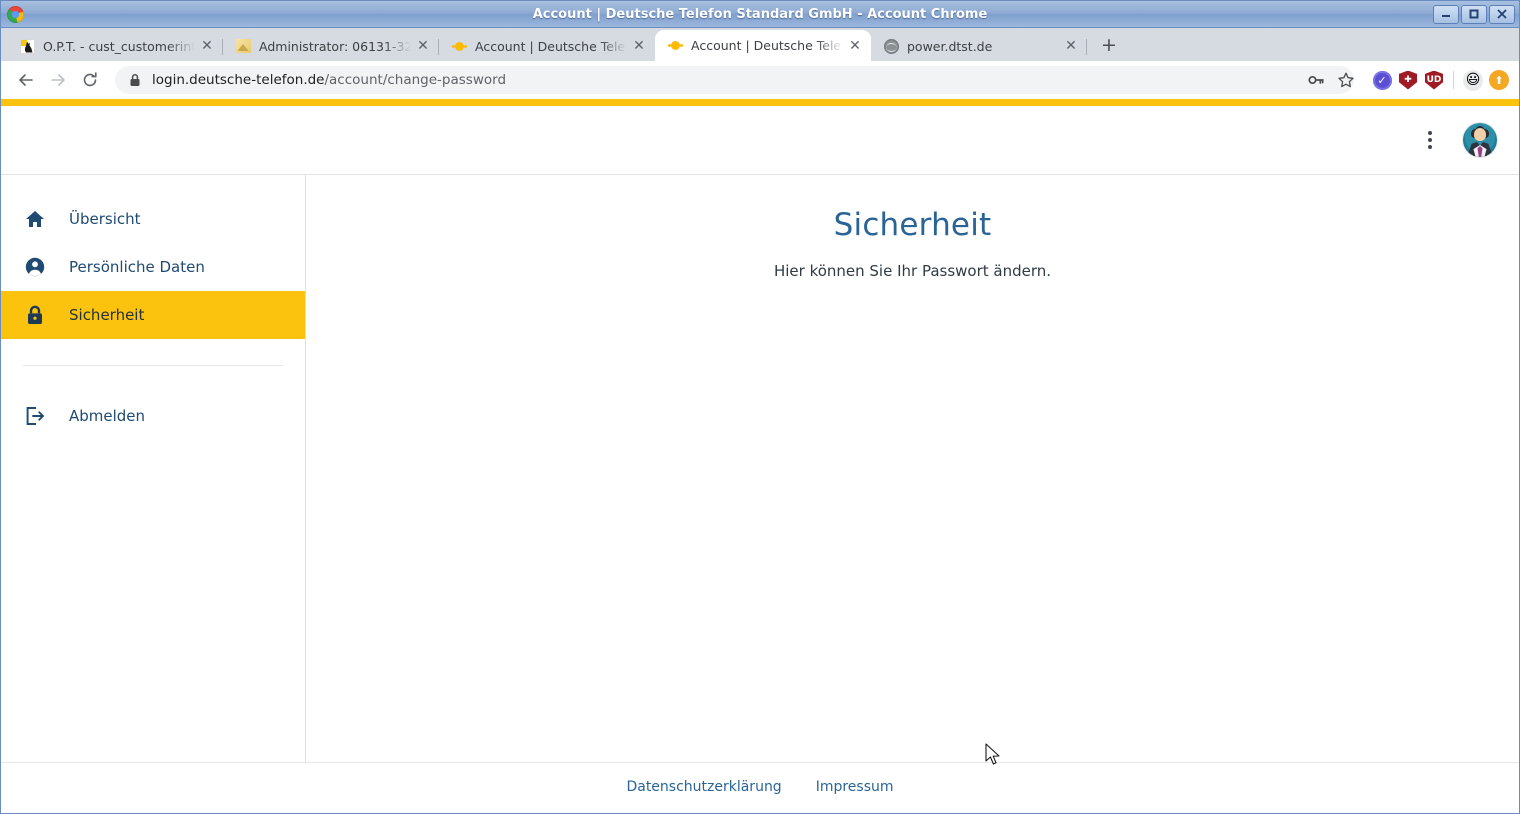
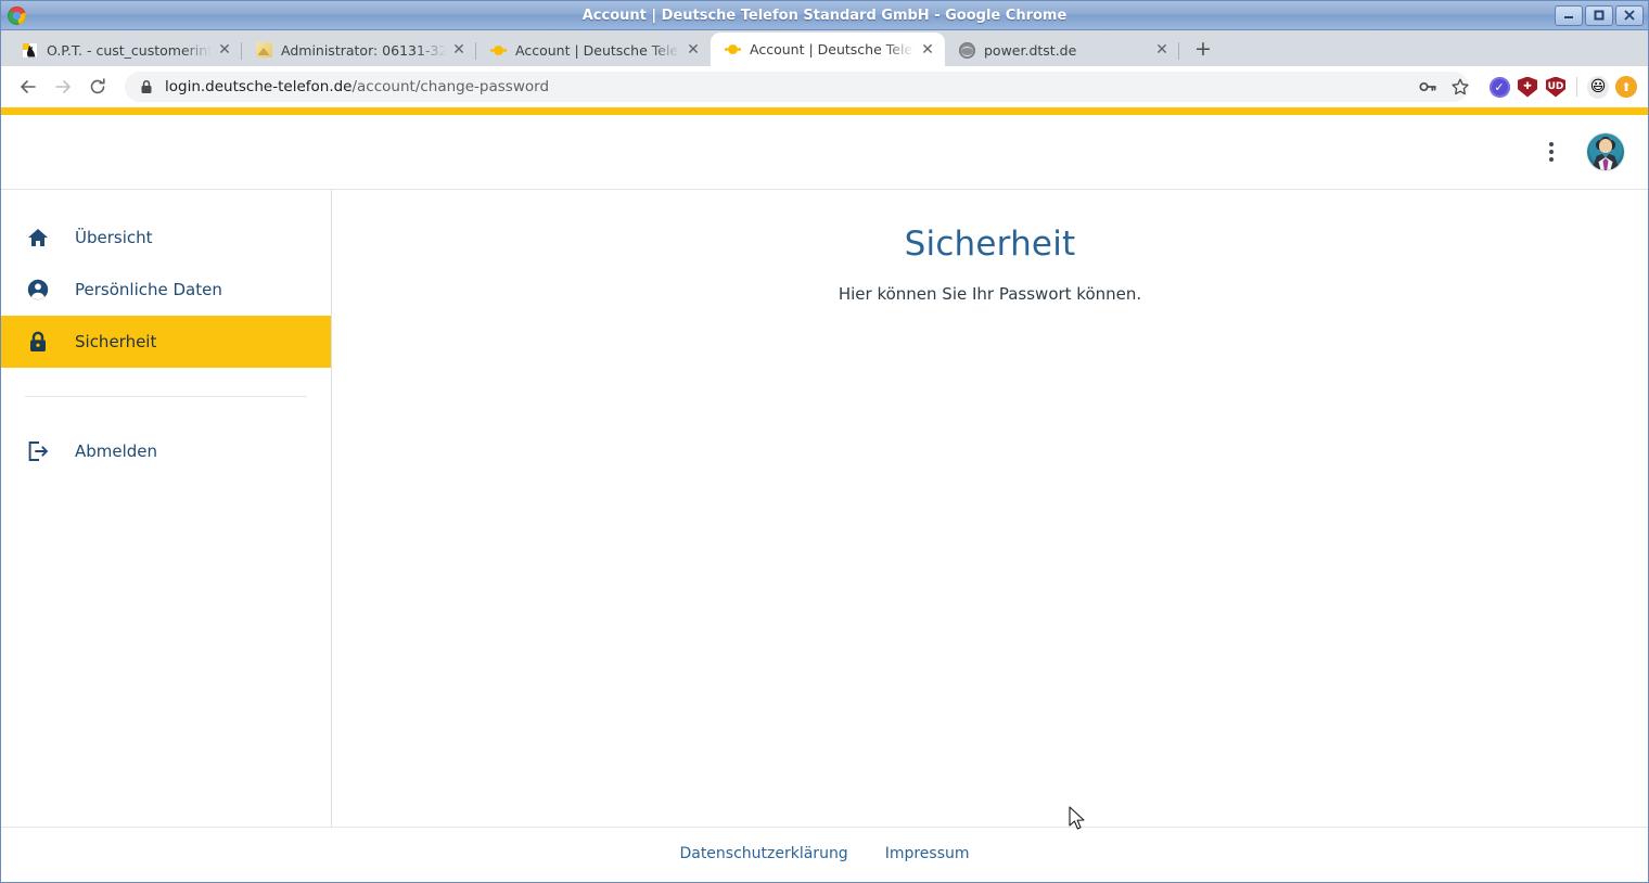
- Account | Deutsche Telefon Standard GmbH - Account Chrome
+ Account | Deutsche Telefon Standard GmbH - Google Chrome
  O.P.T. - cust_customerinf
  ✕
  Administrator: 06131-32
  ✕
  Account | Deutsche Tele
  ✕
  Account | Deutsche Tele
  ✕
  power.dtst.de
  ✕
  +
  login.deutsche-telefon.de
  /account/change-password
  ✓
  ✚
  UD
  😃
  ⬆
  Übersicht
  Persönliche Daten
  Sicherheit
  Abmelden
  Sicherheit
- Hier können Sie Ihr Passwort ändern.
+ Hier können Sie Ihr Passwort können.
  Datenschutzerklärung
  Impressum
